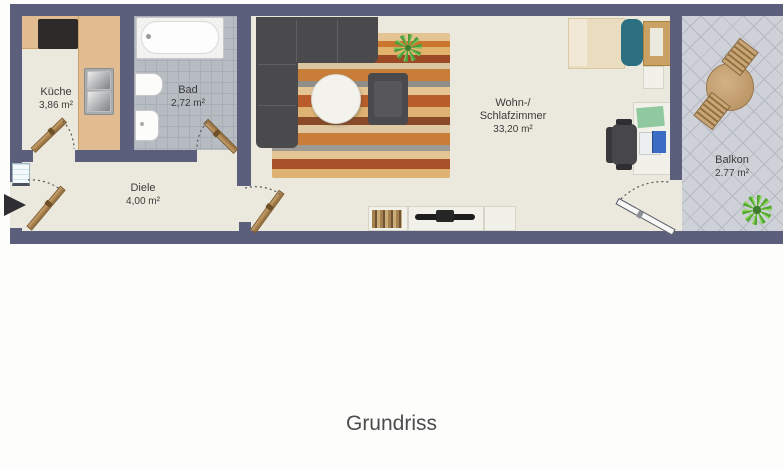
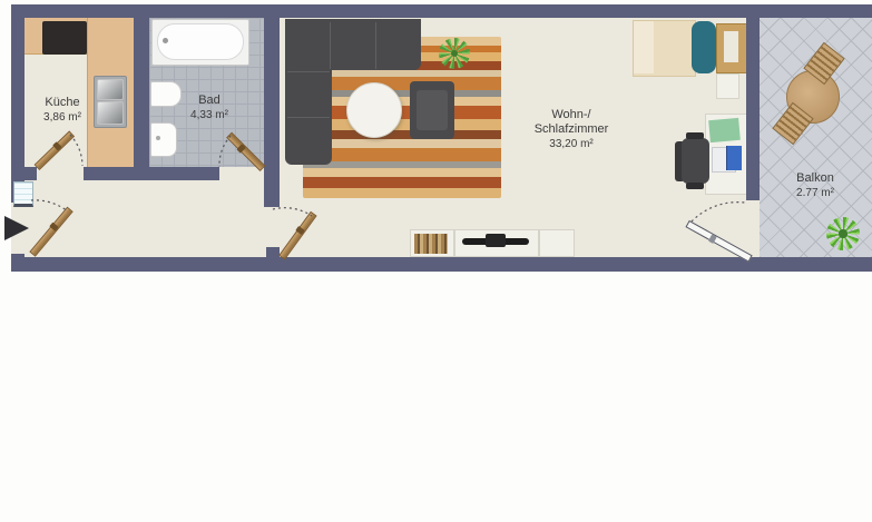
  Küche
  3,86 m²
  Bad
- 2,72 m²
+ 4,33 m²
- Diele
- 4,00 m²
  Wohn-/
  Schlafzimmer
  33,20 m²
  Balkon
  2.77 m²
- Grundriss
